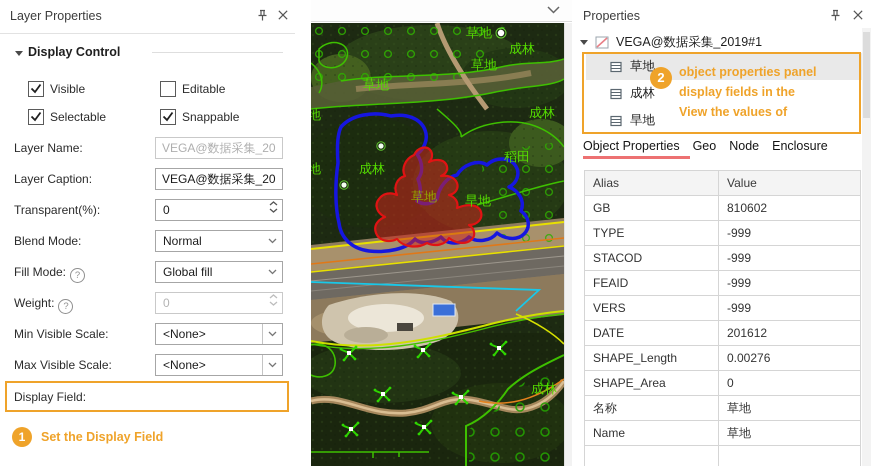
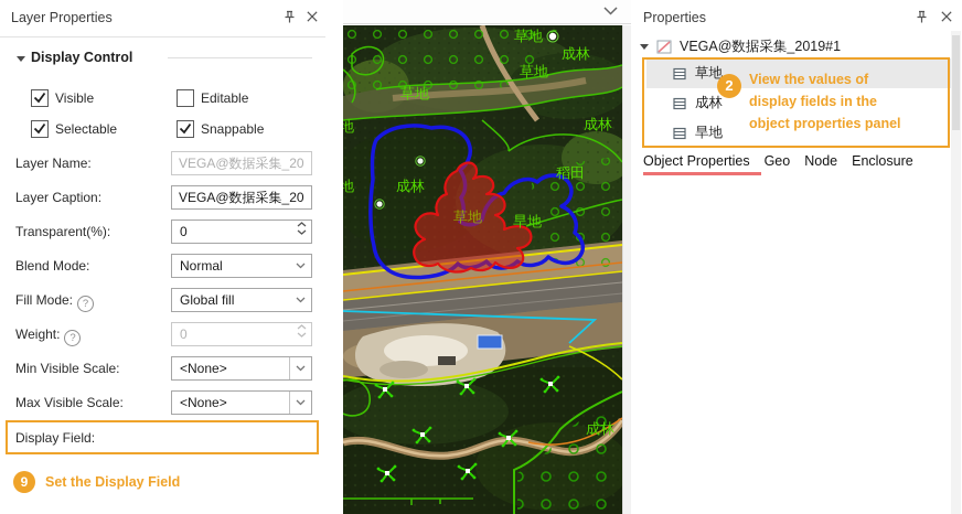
  Layer Properties
  Display Control
  Visible
  Editable
  Selectable
  Snappable
  Layer Name:
  VEGA@数据采集_20
  Layer Caption:
  VEGA@数据采集_20
  Transparent(%):
  0
  Blend Mode:
  Normal
  Fill Mode: ?
  Global fill
  Weight: ?
  0
  Min Visible Scale:
  <None>
  Max Visible Scale:
  <None>
  Display Field:
- 1
+ 9
  Set the Display Field
  草地
  成林
  草地
  草地
  成林
  成林
  稻田
  草地
  旱地
  成林
  Properties
  VEGA@数据采集_2019#1
  草地
  成林
  旱地
  2
- object properties panel
+ View the values of
  display fields in the
- View the values of
+ object properties panel
  Object Properties
  Geo
  Node
  Enclosure
- Alias	Value
- GB	810602
- TYPE	-999
- STACOD	-999
- FEAID	-999
- VERS	-999
- DATE	201612
- SHAPE_Length	0.00276
- SHAPE_Area	0
- 名称	草地
- Name	草地
